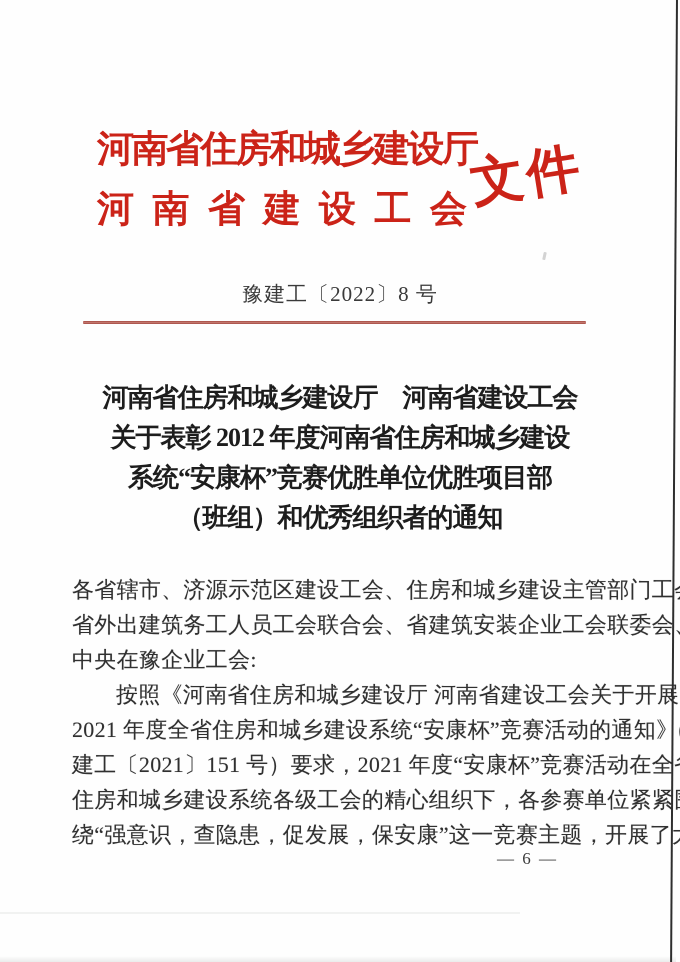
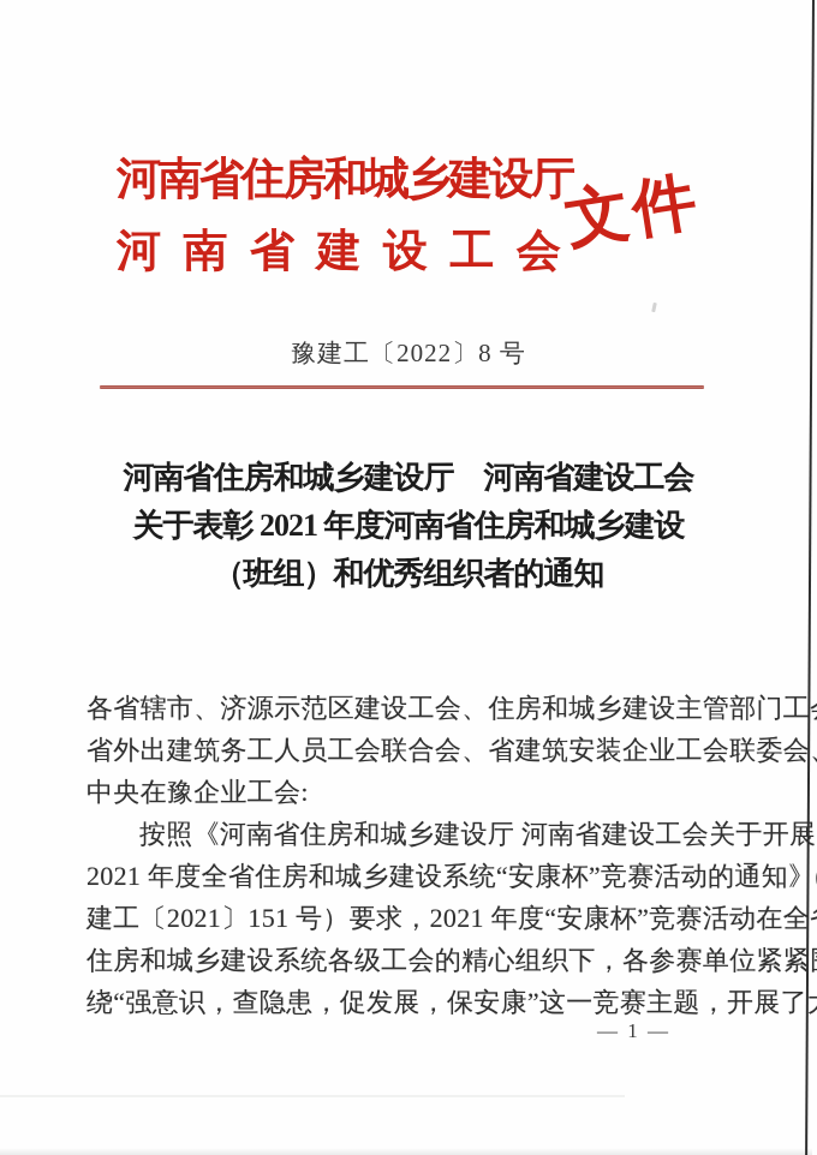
  河南省住房和城乡建设厅
  河南省建设工会
  豫建工〔2022〕8 号
  河南省住房和城乡建设厅 河南省建设工会
- 关于表彰 2012 年度河南省住房和城乡建设
+ 关于表彰 2021 年度河南省住房和城乡建设
- 系统“安康杯”竞赛优胜单位优胜项目部
  （班组）和优秀组织者的通知
  各省辖市、济源示范区建设工会、住房和城乡建设主管部门工
  省外出建筑务工人员工会联合会、省建筑安装企业工会联委会
  中央在豫企业工会:
  按照《河南省住房和城乡建设厅 河南省建设工会关于开展
  2021 年度全省住房和城乡建设系统“安康杯”竞赛活动的通知》
  建工〔2021〕151 号）要求，2021 年度“安康杯”竞赛活动在全
  住房和城乡建设系统各级工会的精心组织下，各参赛单位紧紧
  绕“强意识，查隐患，促发展，保安康”这一竞赛主题，开展了
- — 6 —
+ — 1 —
